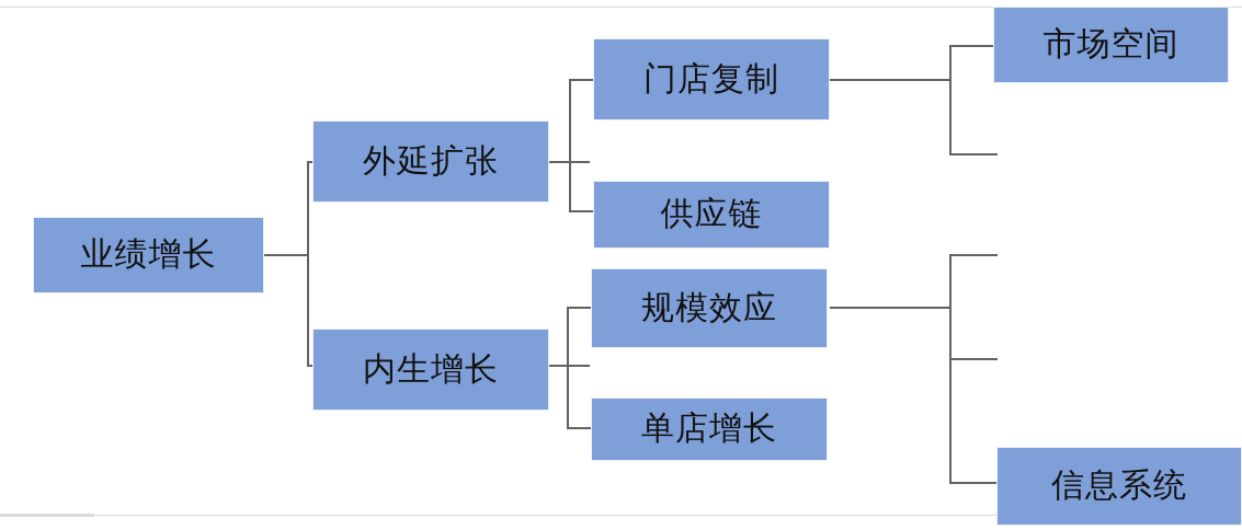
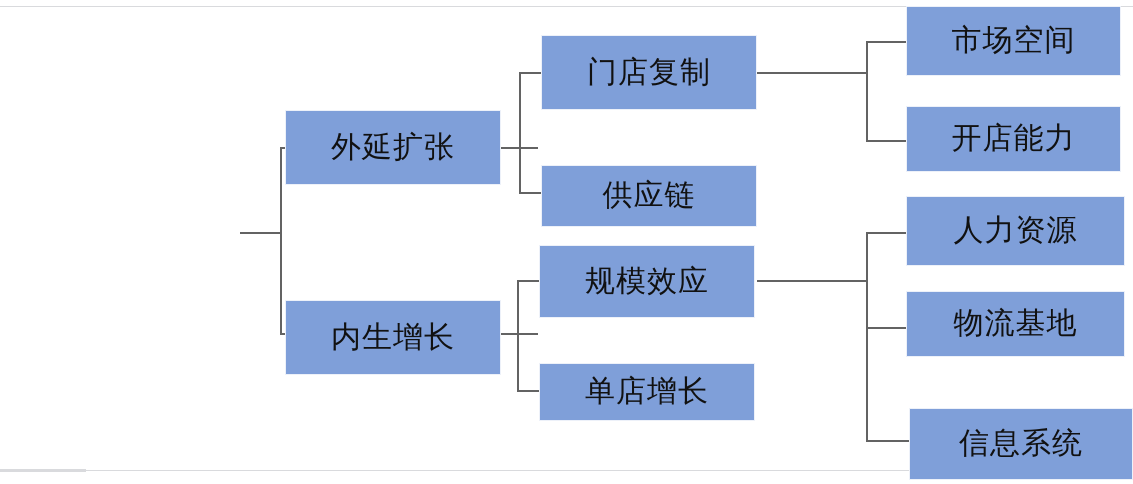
- 业绩增长
  外延扩张
  内生增长
  门店复制
  供应链
  规模效应
  单店增长
  市场空间
+ 开店能力
+ 人力资源
+ 物流基地
  信息系统
